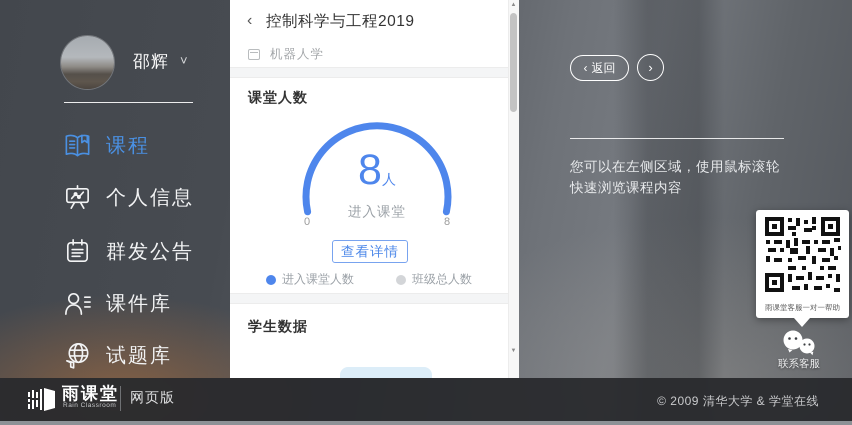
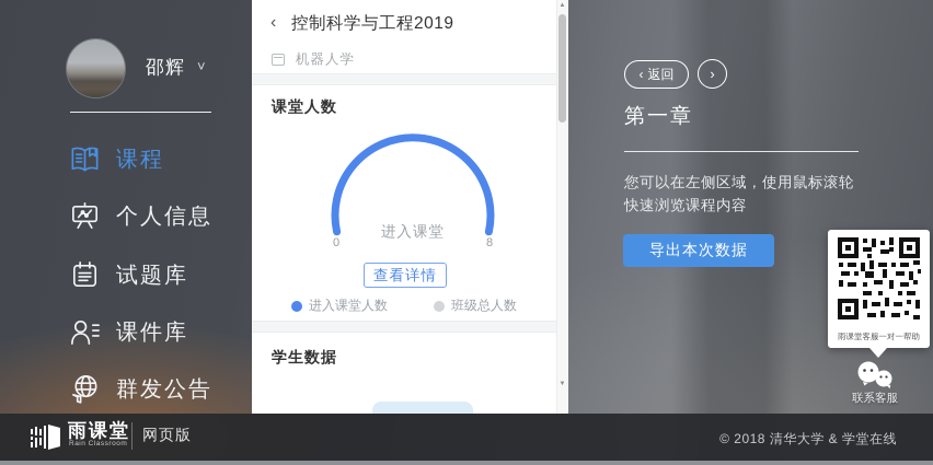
  邵辉
  ˅
  课程
  个人信息
- 群发公告
+ 试题库
  课件库
- 试题库
+ 群发公告
  ‹
  控制科学与工程2019
  机器人学
  课堂人数
  0
  8
- 8人
  进入课堂
  查看详情
  进入课堂人数
  班级总人数
  学生数据
  ‹
  返回
  ›
+ 第一章
  您可以在左侧区域，使用鼠标滚轮
  快速浏览课程内容
+ 导出本次数据
  雨课堂客服一对一帮助
  联系客服
  雨课堂
  网页版
- © 2009 清华大学 & 学堂在线
+ © 2018 清华大学 & 学堂在线
